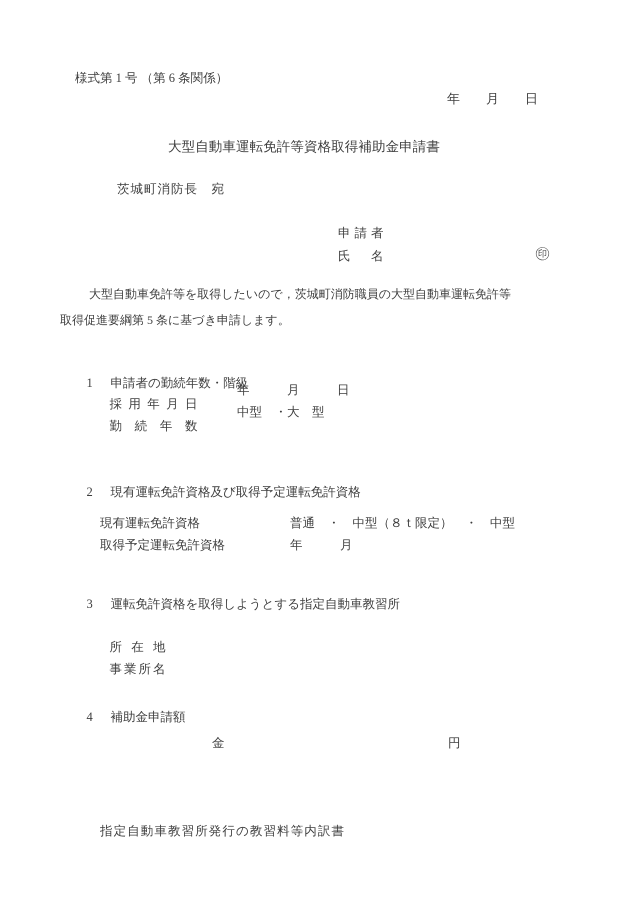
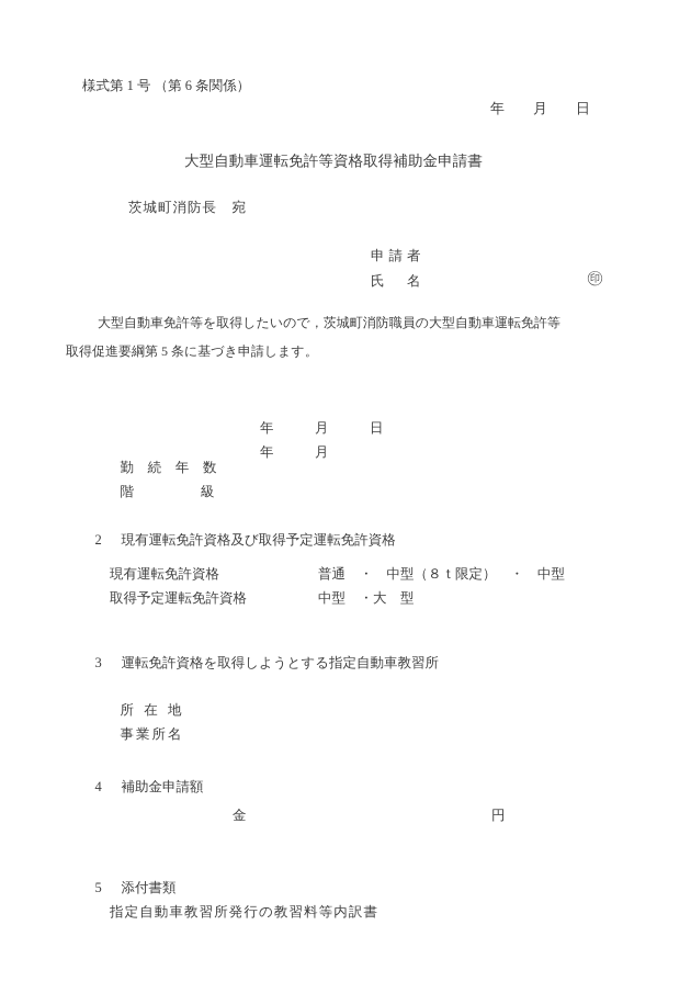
  様式第 1 号 （第 6 条関係）
  年 月 日
  大型自動車運転免許等資格取得補助金申請書
  茨城町消防長 宛
  申請者
  氏 名
  ㊞
  大型自動車免許等を取得したいので，茨城町消防職員の大型自動車運転免許等
  取得促進要綱第 5 条に基づき申請します。
- 1 申請者の勤続年数・階級
- 採用年月日
  年 月 日
  勤続年数
- 中型 ・大 型
+ 年 月
+ 階級
  2 現有運転免許資格及び取得予定運転免許資格
  現有運転免許資格
  普通 ・ 中型（８ｔ限定） ・ 中型
  取得予定運転免許資格
- 年 月
+ 中型 ・大 型
  3 運転免許資格を取得しようとする指定自動車教習所
  所在地
  事業所名
  4 補助金申請額
  金
  円
+ 5 添付書類
  指定自動車教習所発行の教習料等内訳書
